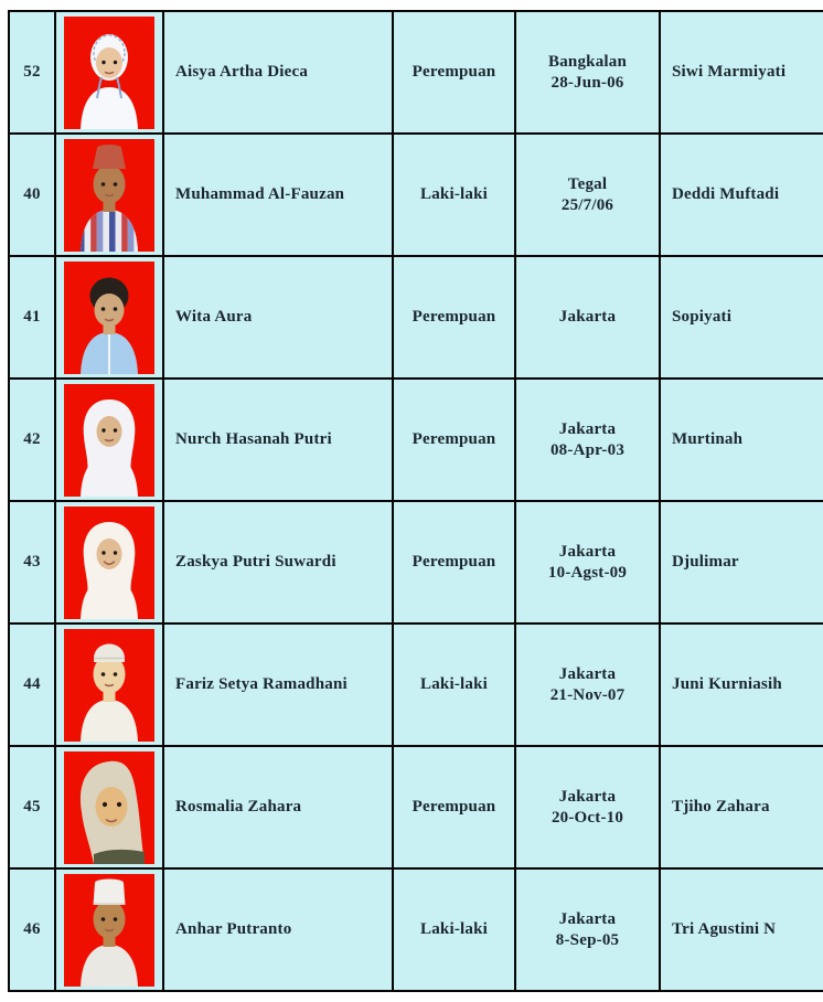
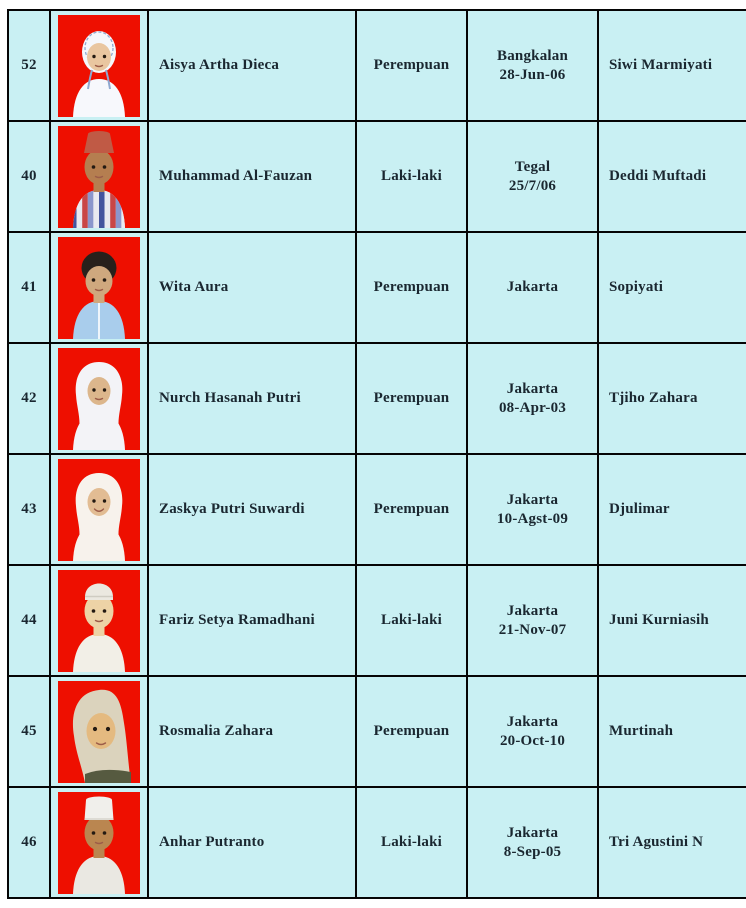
  52		Aisya Artha Dieca	Perempuan	Bangkalan 28-Jun-06	Siwi Marmiyati
  40		Muhammad Al-Fauzan	Laki-laki	Tegal 25/7/06	Deddi Muftadi
  41		Wita Aura	Perempuan	Jakarta	Sopiyati
- 42		Nurch Hasanah Putri	Perempuan	Jakarta 08-Apr-03	Murtinah
+ 42		Nurch Hasanah Putri	Perempuan	Jakarta 08-Apr-03	Tjiho Zahara
  43		Zaskya Putri Suwardi	Perempuan	Jakarta 10-Agst-09	Djulimar
  44		Fariz Setya Ramadhani	Laki-laki	Jakarta 21-Nov-07	Juni Kurniasih
- 45		Rosmalia Zahara	Perempuan	Jakarta 20-Oct-10	Tjiho Zahara
+ 45		Rosmalia Zahara	Perempuan	Jakarta 20-Oct-10	Murtinah
  46		Anhar Putranto	Laki-laki	Jakarta 8-Sep-05	Tri Agustini N
